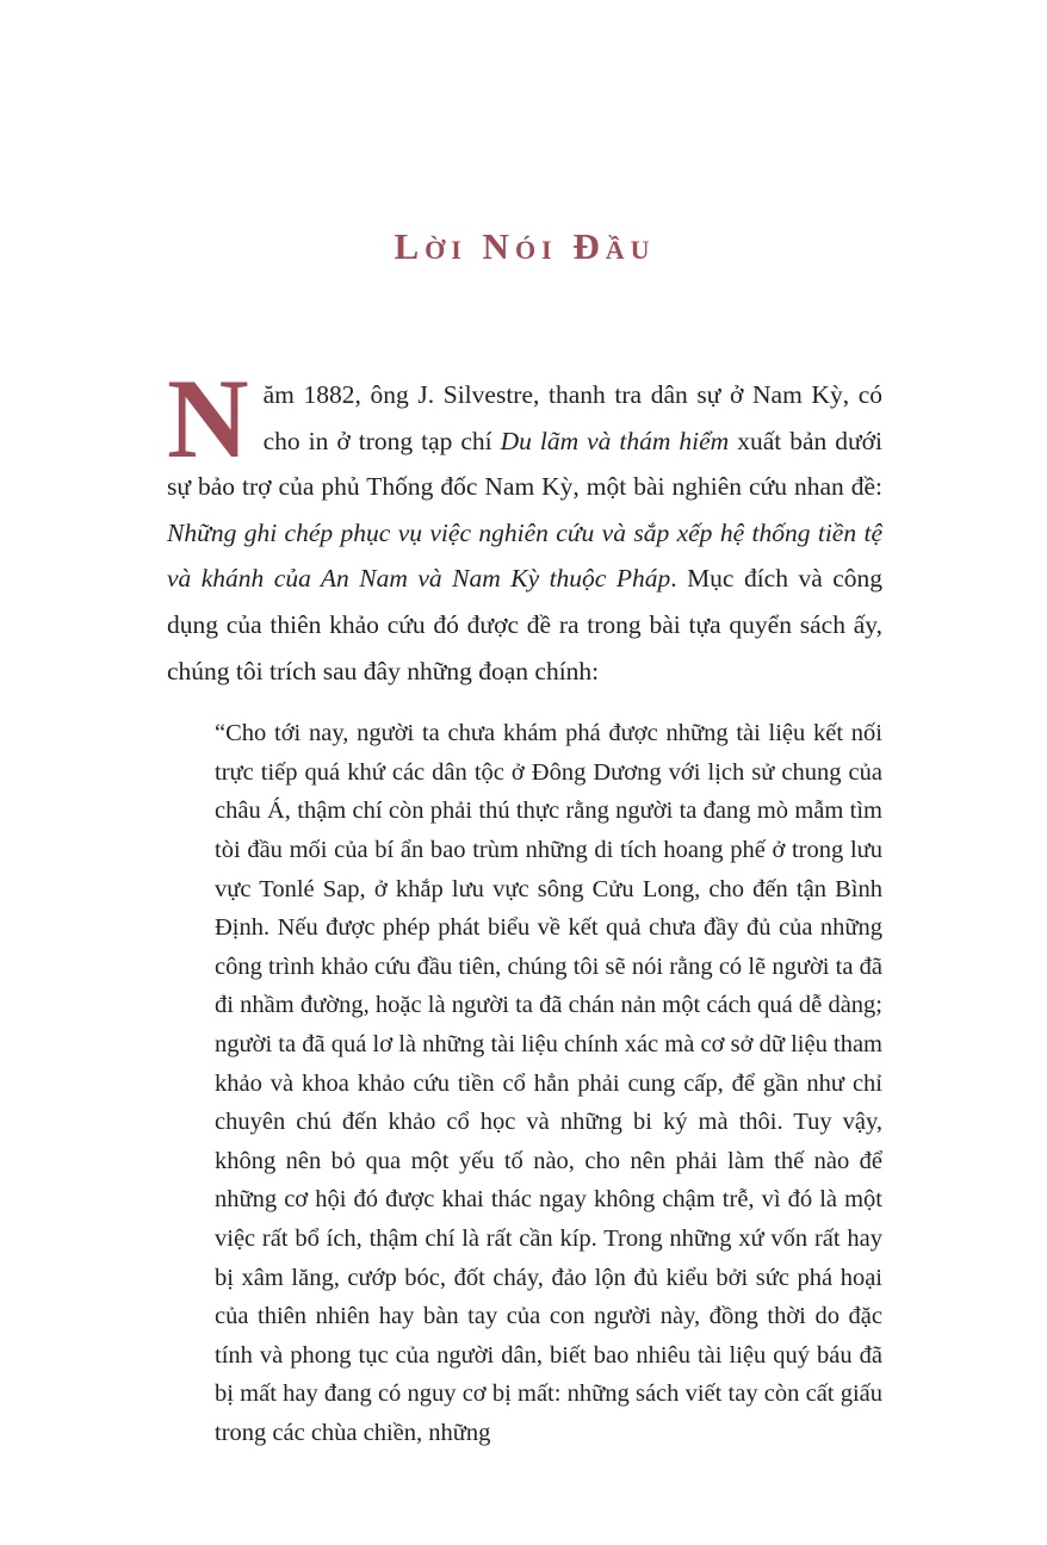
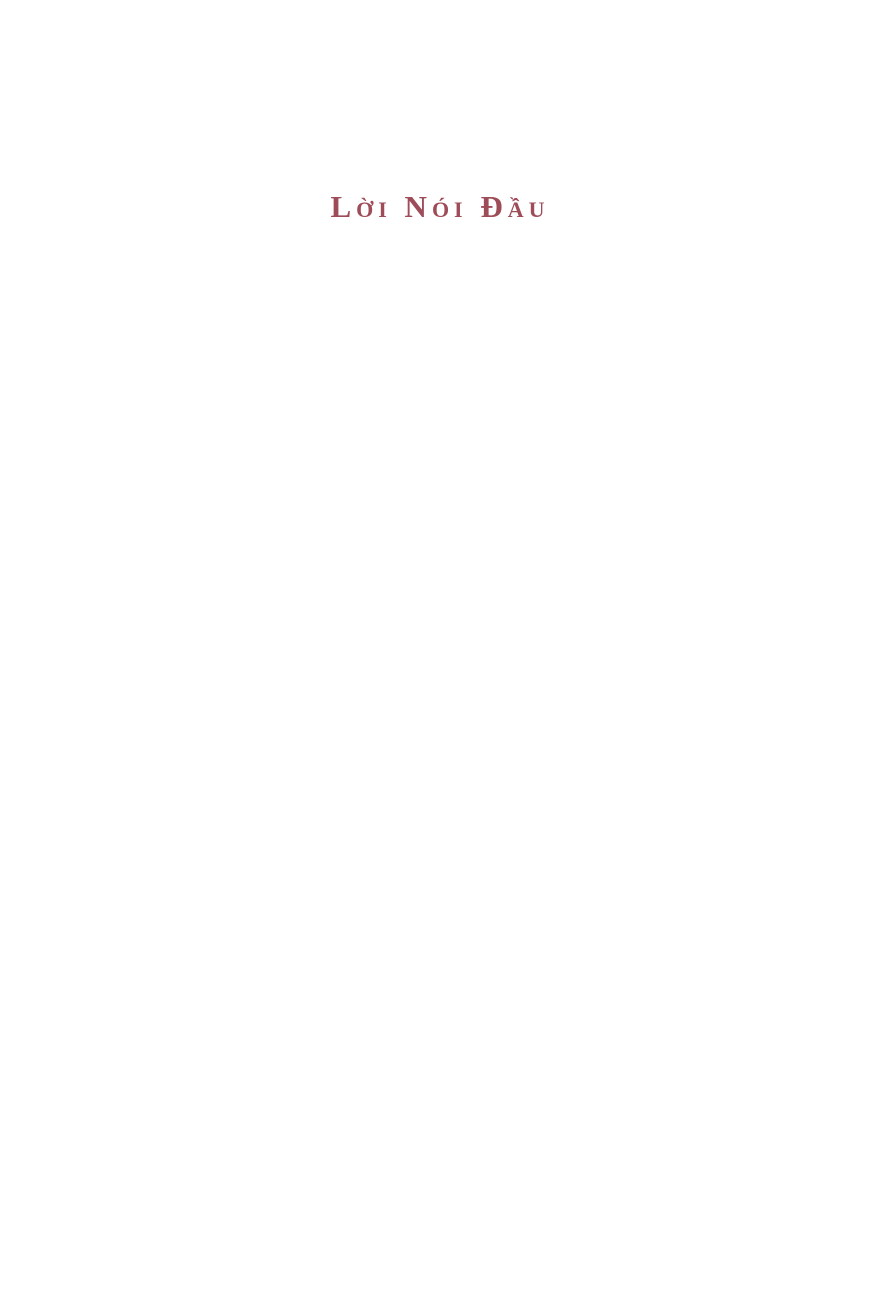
  Lời Nói Đầu
- N
- ăm 1882, ông J. Silvestre, thanh tra dân sự ở Nam Kỳ, có cho in ở trong tạp chí Du lãm và thám hiểm xuất bản dưới sự bảo trợ của phủ Thống đốc Nam Kỳ, một bài nghiên cứu nhan đề: Những ghi chép phục vụ việc nghiên cứu và sắp xếp hệ thống tiền tệ và khánh của An Nam và Nam Kỳ thuộc Pháp. Mục đích và công dụng của thiên khảo cứu đó được đề ra trong bài tựa quyển sách ấy, chúng tôi trích sau đây những đoạn chính:
- “Cho tới nay, người ta chưa khám phá được những tài liệu kết nối trực tiếp quá khứ các dân tộc ở Đông Dương với lịch sử chung của châu Á, thậm chí còn phải thú thực rằng người ta đang mò mẫm tìm tòi đầu mối của bí ẩn bao trùm những di tích hoang phế ở trong lưu vực Tonlé Sap, ở khắp lưu vực sông Cửu Long, cho đến tận Bình Định. Nếu được phép phát biểu về kết quả chưa đầy đủ của những công trình khảo cứu đầu tiên, chúng tôi sẽ nói rằng có lẽ người ta đã đi nhầm đường, hoặc là người ta đã chán nản một cách quá dễ dàng; người ta đã quá lơ là những tài liệu chính xác mà cơ sở dữ liệu tham khảo và khoa khảo cứu tiền cổ hẳn phải cung cấp, để gần như chỉ chuyên chú đến khảo cổ học và những bi ký mà thôi. Tuy vậy, không nên bỏ qua một yếu tố nào, cho nên phải làm thế nào để những cơ hội đó được khai thác ngay không chậm trễ, vì đó là một việc rất bổ ích, thậm chí là rất cần kíp. Trong những xứ vốn rất hay bị xâm lăng, cướp bóc, đốt cháy, đảo lộn đủ kiểu bởi sức phá hoại của thiên nhiên hay bàn tay của con người này, đồng thời do đặc tính và phong tục của người dân, biết bao nhiêu tài liệu quý báu đã bị mất hay đang có nguy cơ bị mất: những sách viết tay còn cất giấu trong các chùa chiền, những
